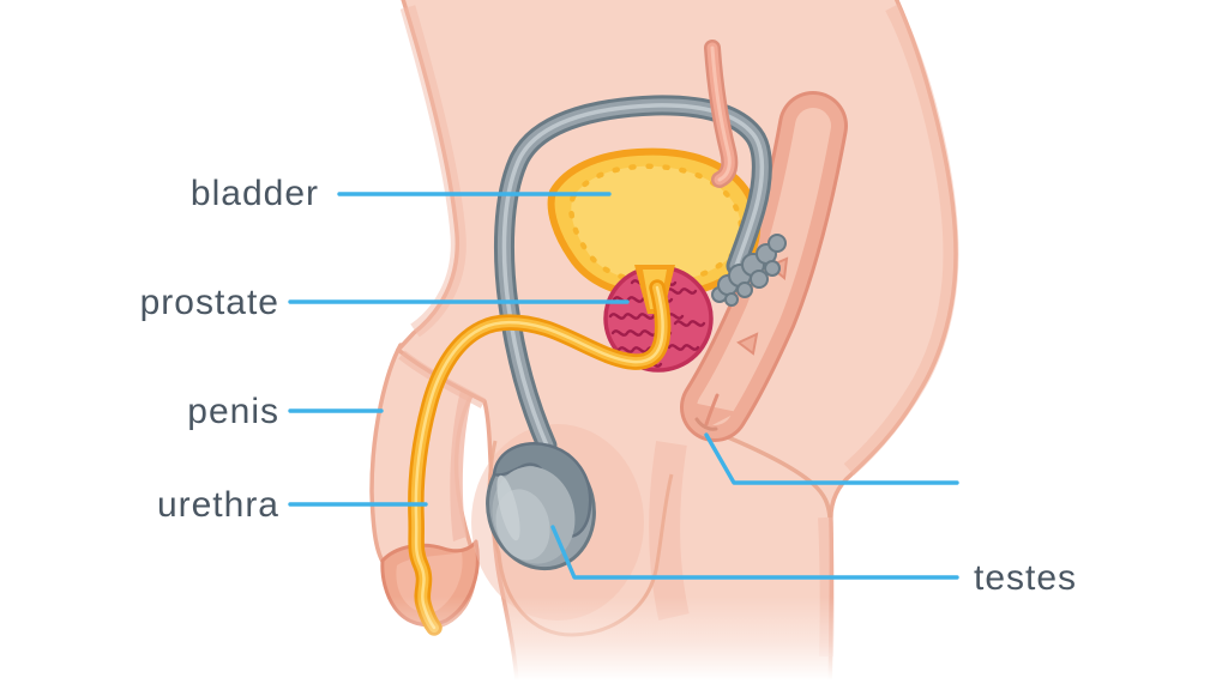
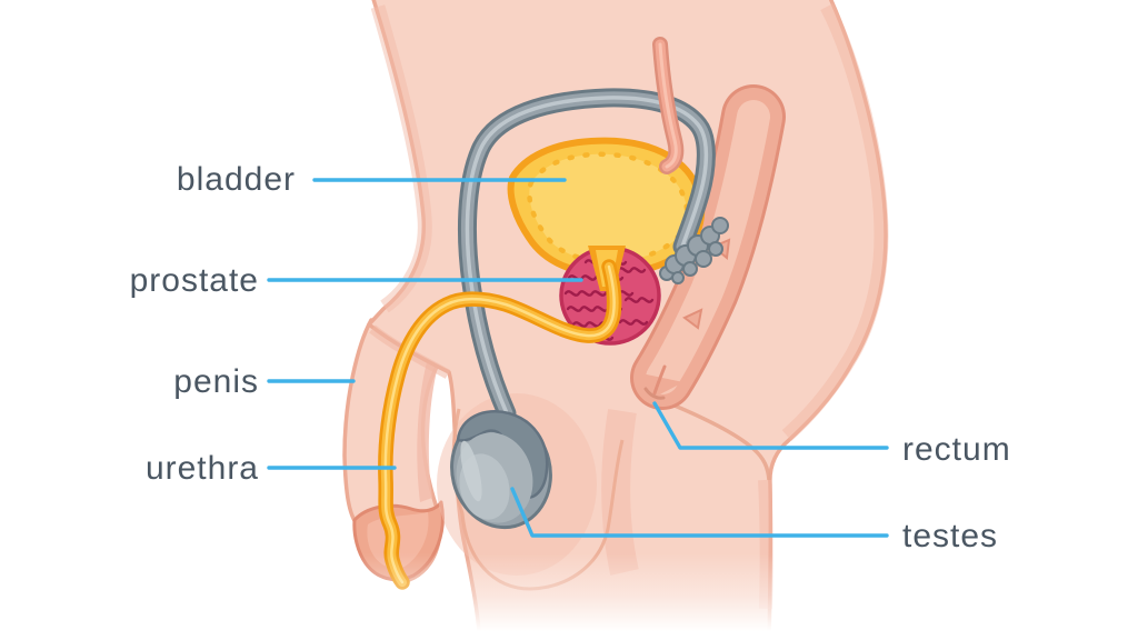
  bladder
  prostate
  penis
  urethra
+ rectum
  testes
